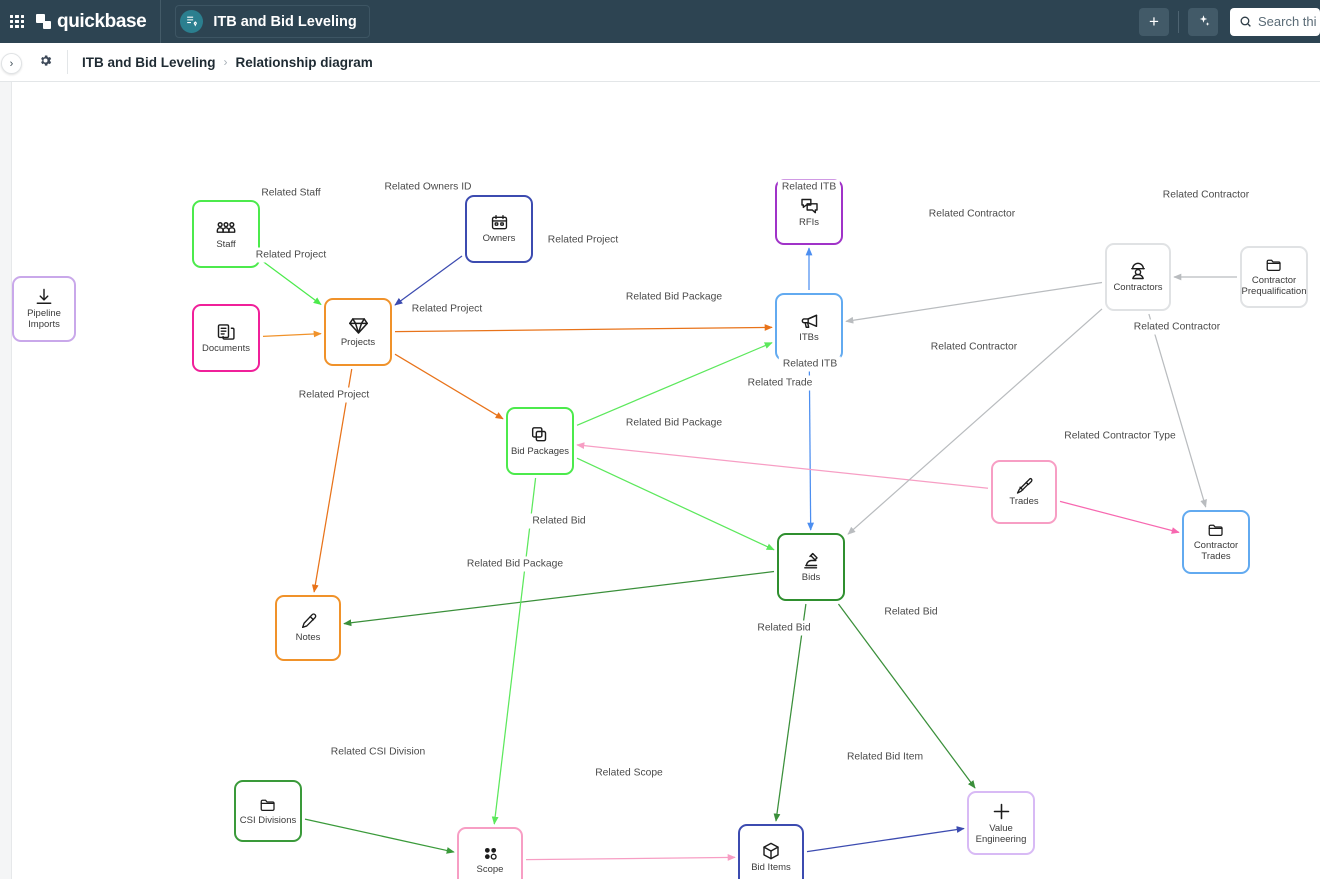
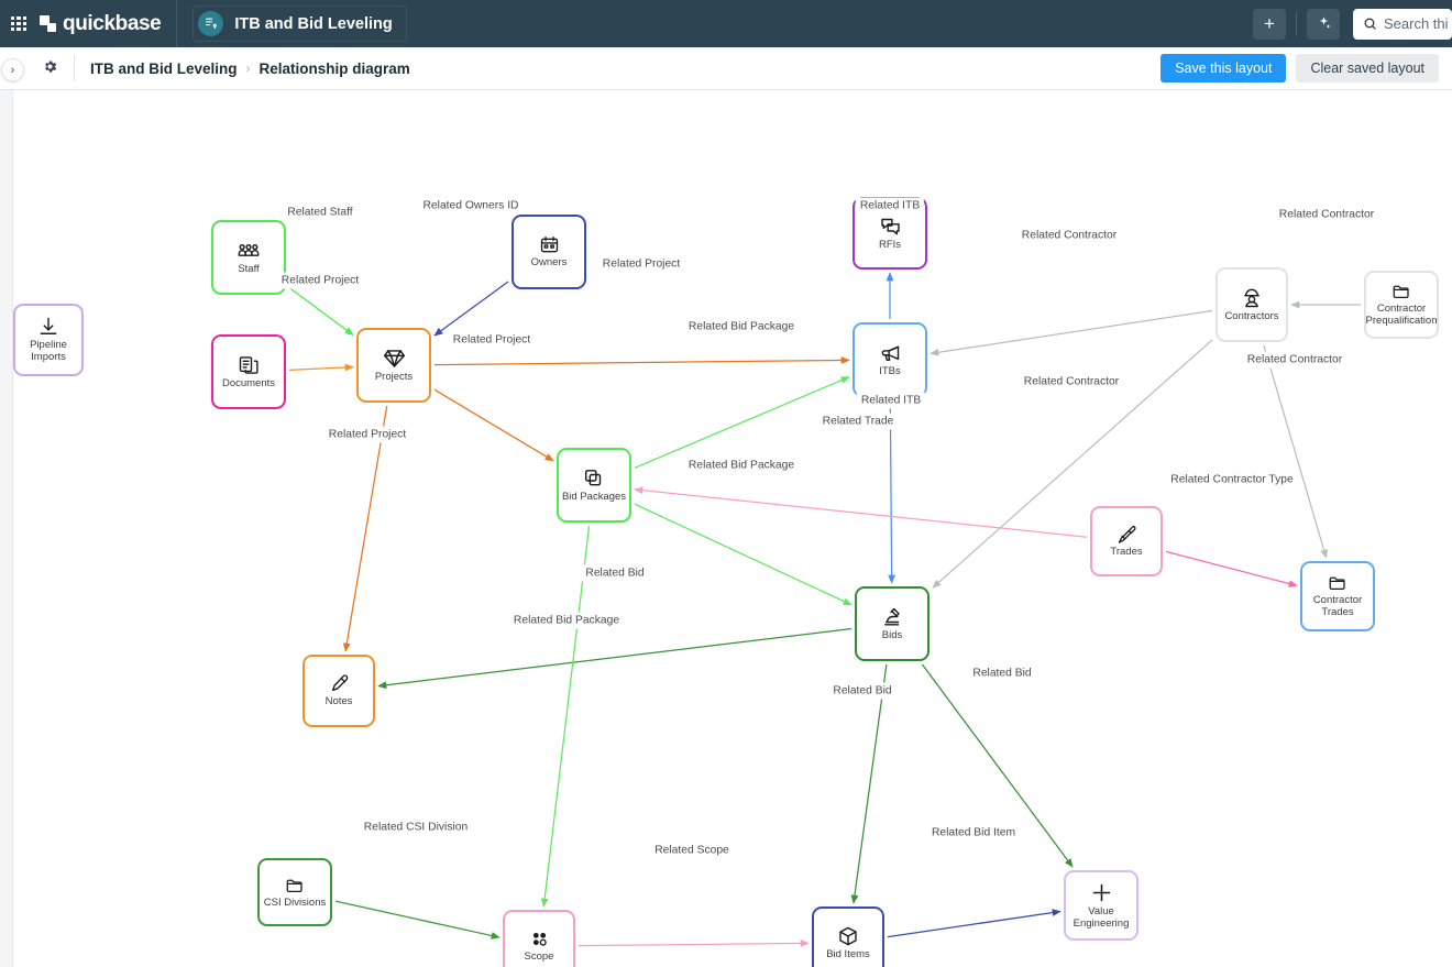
  quickbase
  ITB and Bid Leveling
  +
  Search thi
  ›
  ITB and Bid Leveling
  ›
  Relationship diagram
+ Save this layout
+ Clear saved layout
  Pipeline Imports
  Staff
  Documents
  Projects
  Owners
  RFIs
  ITBs
  Bid Packages
  Bids
  Notes
  CSI Divisions
  Scope
  Bid Items
  Value Engineering
  Contractors
  Contractor Prequalification
  Trades
  Contractor Trades
  Related Staff
  Related Owners ID
  Related Project
  Related Project
  Related Project
  Related Project
  Related ITB
  Related Bid Package
  Related ITB
  Related Trade
  Related Bid Package
  Related Bid
  Related Bid Package
  Related Bid
  Related Bid
  Related CSI Division
  Related Scope
  Related Bid Item
  Related Contractor
  Related Contractor
  Related Contractor
  Related Contractor
  Related Contractor Type
